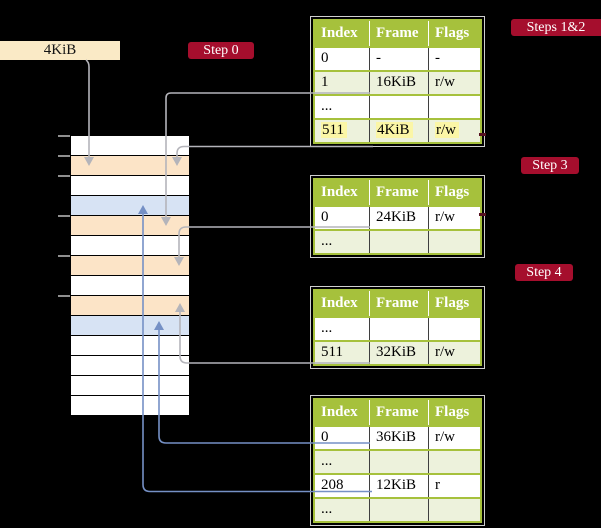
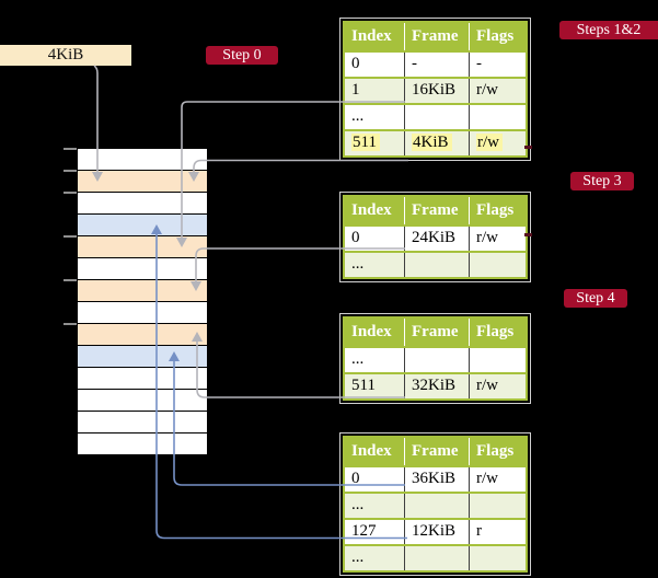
  4KiB
  Step 0
  Steps 1&2
  Step 3
  Step 4
  Index	Frame	Flags
  0	-	-
  1	16KiB	r/w
  ...
  511	4KiB	r/w
  Index	Frame	Flags
  0	24KiB	r/w
  ...
  Index	Frame	Flags
  ...
  511	32KiB	r/w
  Index	Frame	Flags
  0	36KiB	r/w
  ...
- 208	12KiB	r
+ 127	12KiB	r
  ...
